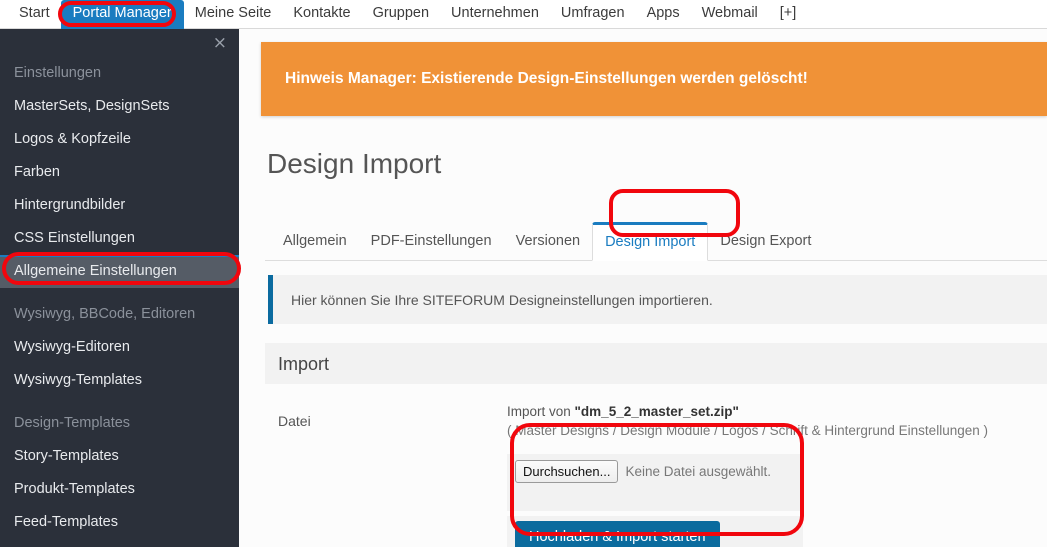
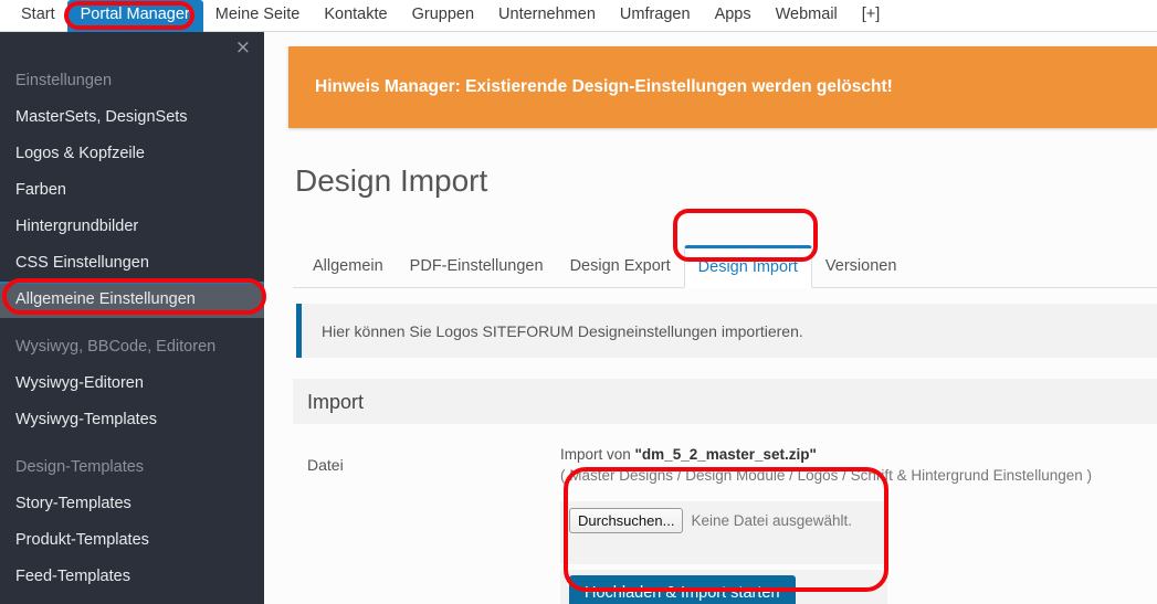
  Start
  Portal Manager
  Meine Seite
  Kontakte
  Gruppen
  Unternehmen
  Umfragen
  Apps
  Webmail
  [+]
  ×
  Einstellungen
  MasterSets, DesignSets
  Logos & Kopfzeile
  Farben
  Hintergrundbilder
  CSS Einstellungen
  Allgemeine Einstellungen
  Wysiwyg, BBCode, Editoren
  Wysiwyg-Editoren
  Wysiwyg-Templates
  Design-Templates
  Story-Templates
  Produkt-Templates
  Feed-Templates
  Hinweis Manager: Existierende Design-Einstellungen werden gelöscht!
  Design Import
  Allgemein
  PDF-Einstellungen
- Versionen
+ Design Export
  Design Import
- Design Export
+ Versionen
- Hier können Sie Ihre SITEFORUM Designeinstellungen importieren.
+ Hier können Sie Logos SITEFORUM Designeinstellungen importieren.
  Import
  Datei
  Import von "dm_5_2_master_set.zip"
  ( Master Designs / Design Module / Logos / Schrift & Hintergrund Einstellungen )
  Durchsuchen...
  Keine Datei ausgewählt.
  Hochladen & Import starten
